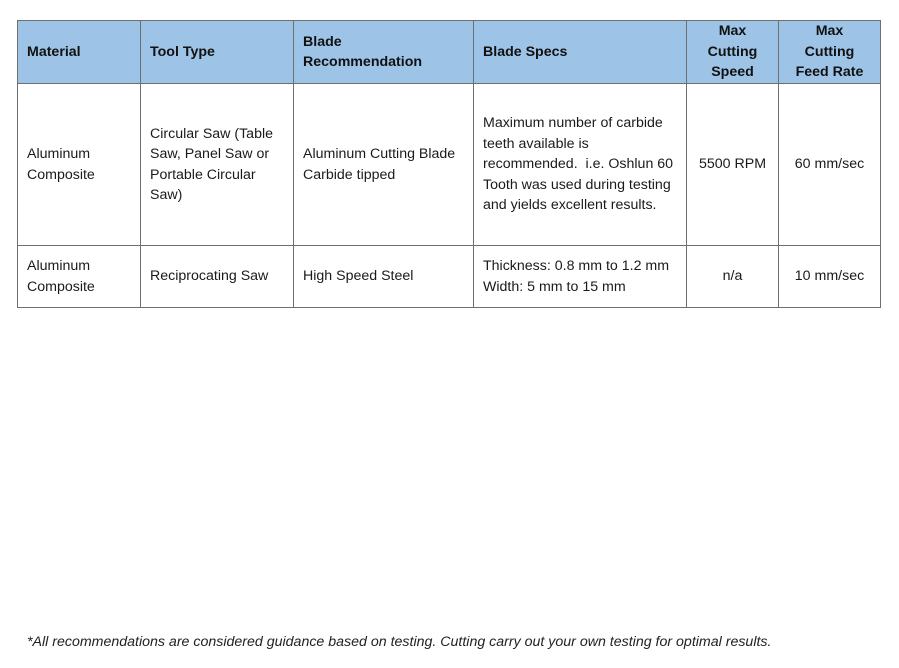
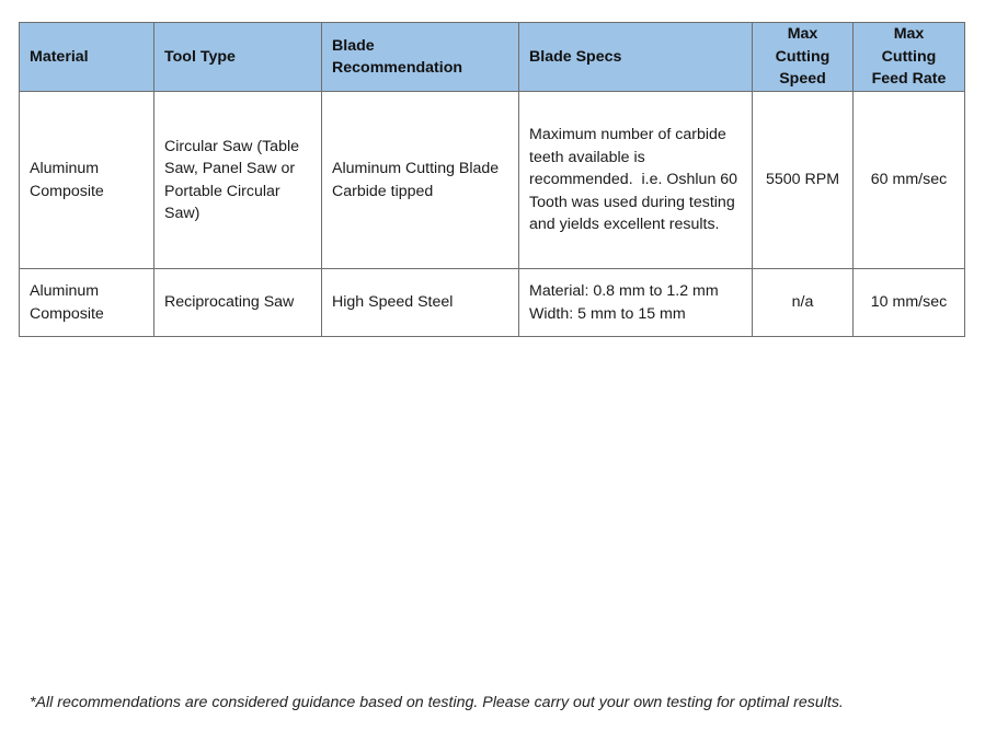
  Material	Tool Type	Blade Recommendation	Blade Specs	Max Cutting Speed	Max Cutting Feed Rate
  Aluminum Composite	Circular Saw (Table Saw, Panel Saw or Portable Circular Saw)	Aluminum Cutting Blade Carbide tipped	Maximum number of carbide teeth available is recommended. i.e. Oshlun 60 Tooth was used during testing and yields excellent results.	5500 RPM	60 mm/sec
- Aluminum Composite	Reciprocating Saw	High Speed Steel	Thickness: 0.8 mm to 1.2 mm Width: 5 mm to 15 mm	n/a	10 mm/sec
+ Aluminum Composite	Reciprocating Saw	High Speed Steel	Material: 0.8 mm to 1.2 mm Width: 5 mm to 15 mm	n/a	10 mm/sec
- *All recommendations are considered guidance based on testing. Cutting carry out your own testing for optimal results.
+ *All recommendations are considered guidance based on testing. Please carry out your own testing for optimal results.
